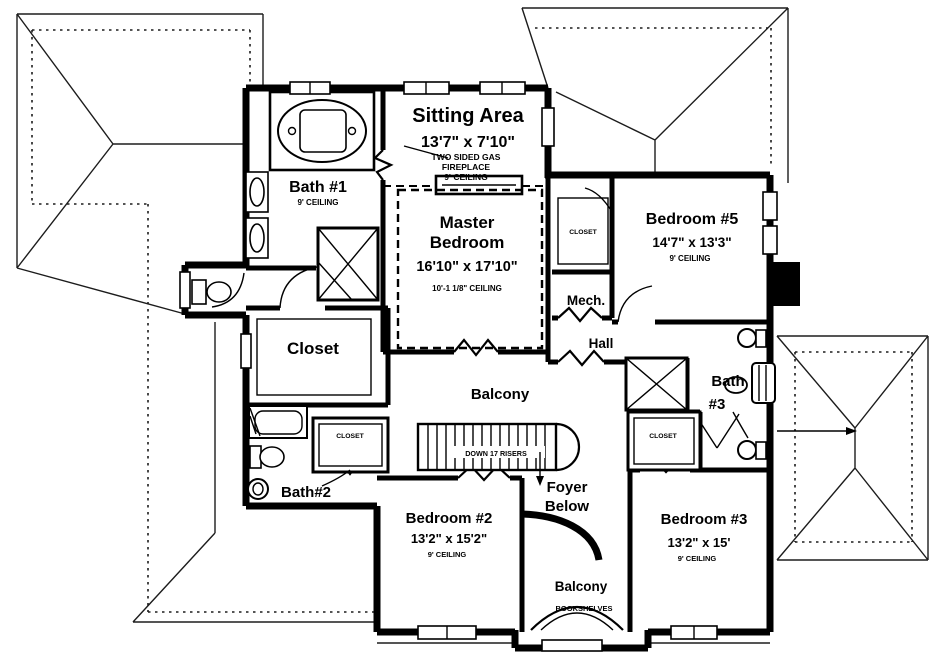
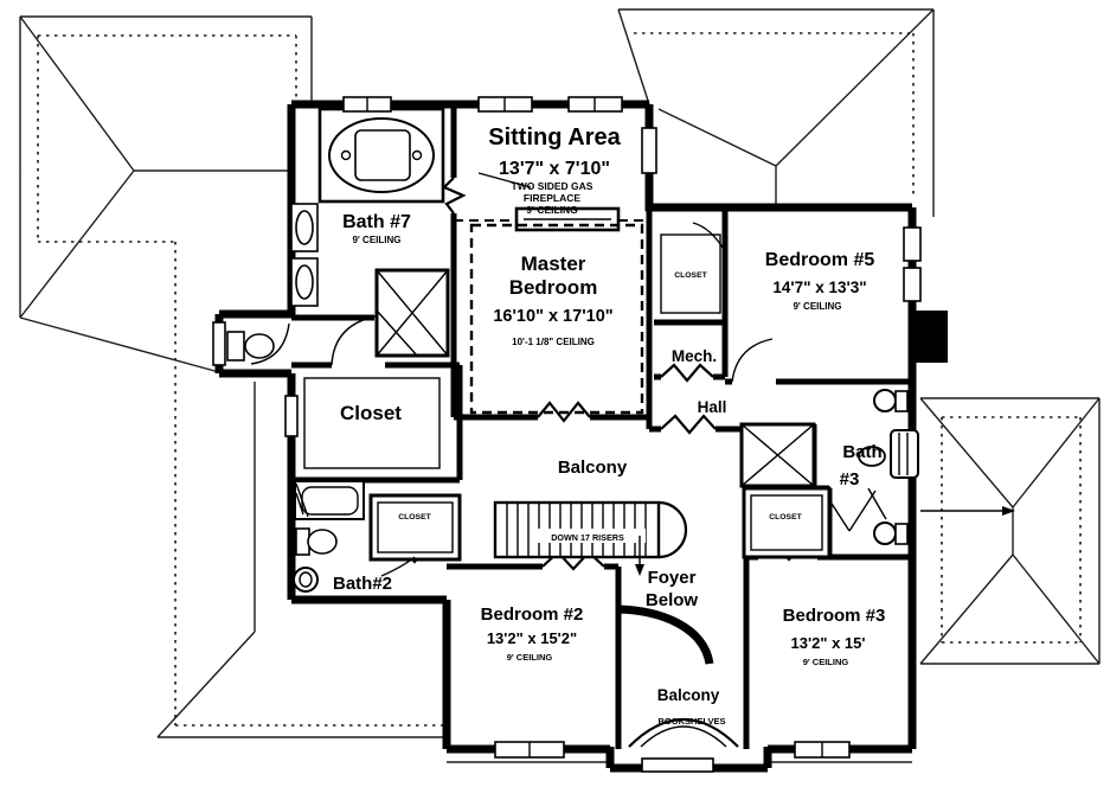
  Sitting Area
  13'7" x 7'10"
  TWO SIDED GAS
  FIREPLACE
  9' CEILING
- Bath #1
+ Bath #7
  9' CEILING
  Master
  Bedroom
  16'10" x 17'10"
  10'-1 1/8" CEILING
  Bedroom #5
  14'7" x 13'3"
  9' CEILING
  Mech.
  Hall
  Closet
  Balcony
  DOWN 17 RISERS
  Foyer
  Below
  Bath#2
  Bedroom #2
  13'2" x 15'2"
  9' CEILING
  Bedroom #3
  13'2" x 15'
  9' CEILING
  Bath
  #3
  Balcony
  BOOKSHELVES
